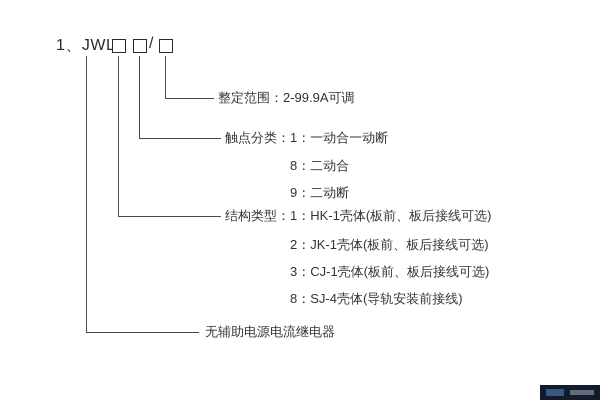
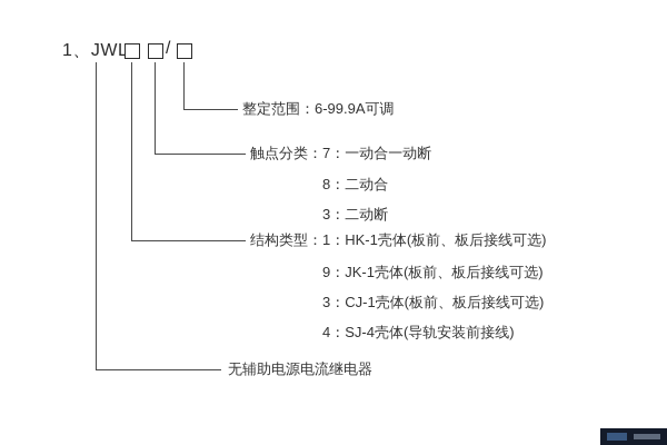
  1、JWL
  /
- 整定范围：2-99.9A可调
+ 整定范围：6-99.9A可调
- 触点分类：1：一动合一动断
+ 触点分类：7：一动合一动断
  8：二动合
- 9：二动断
+ 3：二动断
  结构类型：1：HK-1壳体(板前、板后接线可选)
- 2：JK-1壳体(板前、板后接线可选)
+ 9：JK-1壳体(板前、板后接线可选)
  3：CJ-1壳体(板前、板后接线可选)
- 8：SJ-4壳体(导轨安装前接线)
+ 4：SJ-4壳体(导轨安装前接线)
  无辅助电源电流继电器
